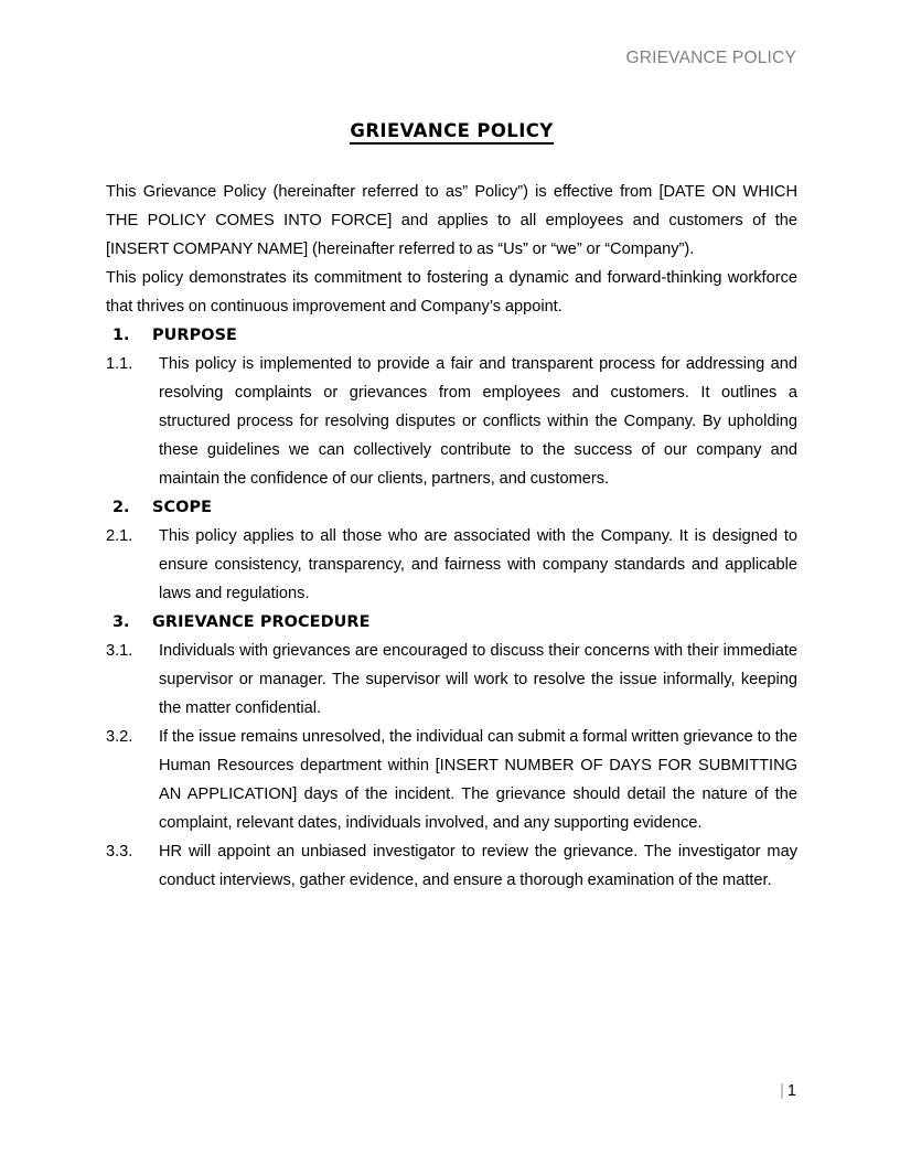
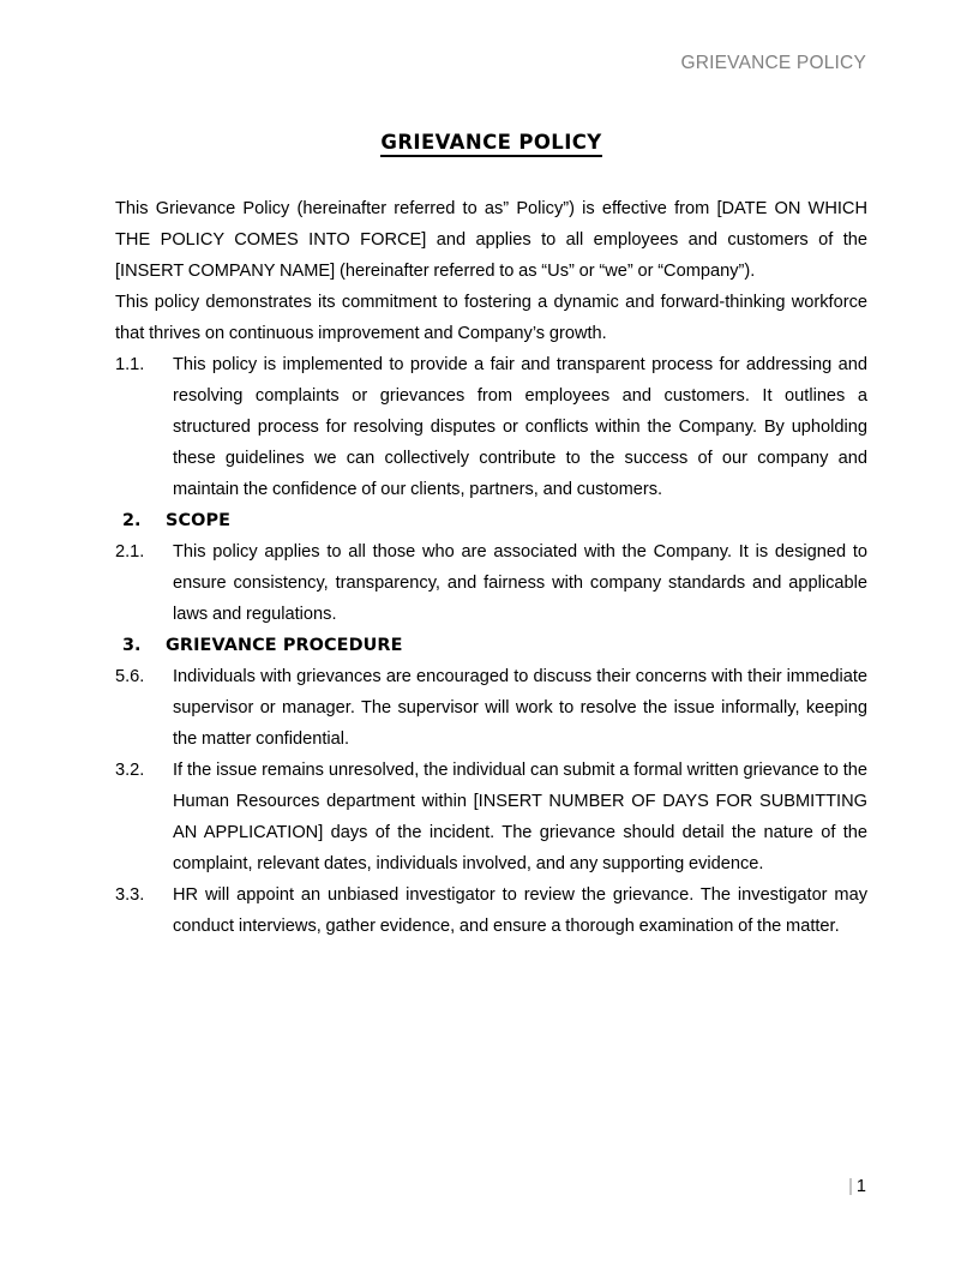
  GRIEVANCE POLICY
  GRIEVANCE POLICY
  This Grievance Policy (hereinafter referred to as” Policy”) is effective from [DATE ON WHICH THE POLICY COMES INTO FORCE] and applies to all employees and customers of the [INSERT COMPANY NAME] (hereinafter referred to as “Us” or “we” or “Company”).
- This policy demonstrates its commitment to fostering a dynamic and forward-thinking workforce that thrives on continuous improvement and Company’s appoint.
+ This policy demonstrates its commitment to fostering a dynamic and forward-thinking workforce that thrives on continuous improvement and Company’s growth.
- 1.
- PURPOSE
  1.1.
  This policy is implemented to provide a fair and transparent process for addressing and resolving complaints or grievances from employees and customers. It outlines a structured process for resolving disputes or conflicts within the Company. By upholding these guidelines we can collectively contribute to the success of our company and maintain the confidence of our clients, partners, and customers.
  2.
  SCOPE
  2.1.
  This policy applies to all those who are associated with the Company. It is designed to ensure consistency, transparency, and fairness with company standards and applicable laws and regulations.
  3.
  GRIEVANCE PROCEDURE
- 3.1.
+ 5.6.
  Individuals with grievances are encouraged to discuss their concerns with their immediate supervisor or manager. The supervisor will work to resolve the issue informally, keeping the matter confidential.
  3.2.
  If the issue remains unresolved, the individual can submit a formal written grievance to the Human Resources department within [INSERT NUMBER OF DAYS FOR SUBMITTING AN APPLICATION] days of the incident. The grievance should detail the nature of the complaint, relevant dates, individuals involved, and any supporting evidence.
  3.3.
  HR will appoint an unbiased investigator to review the grievance. The investigator may conduct interviews, gather evidence, and ensure a thorough examination of the matter.
  | 1
